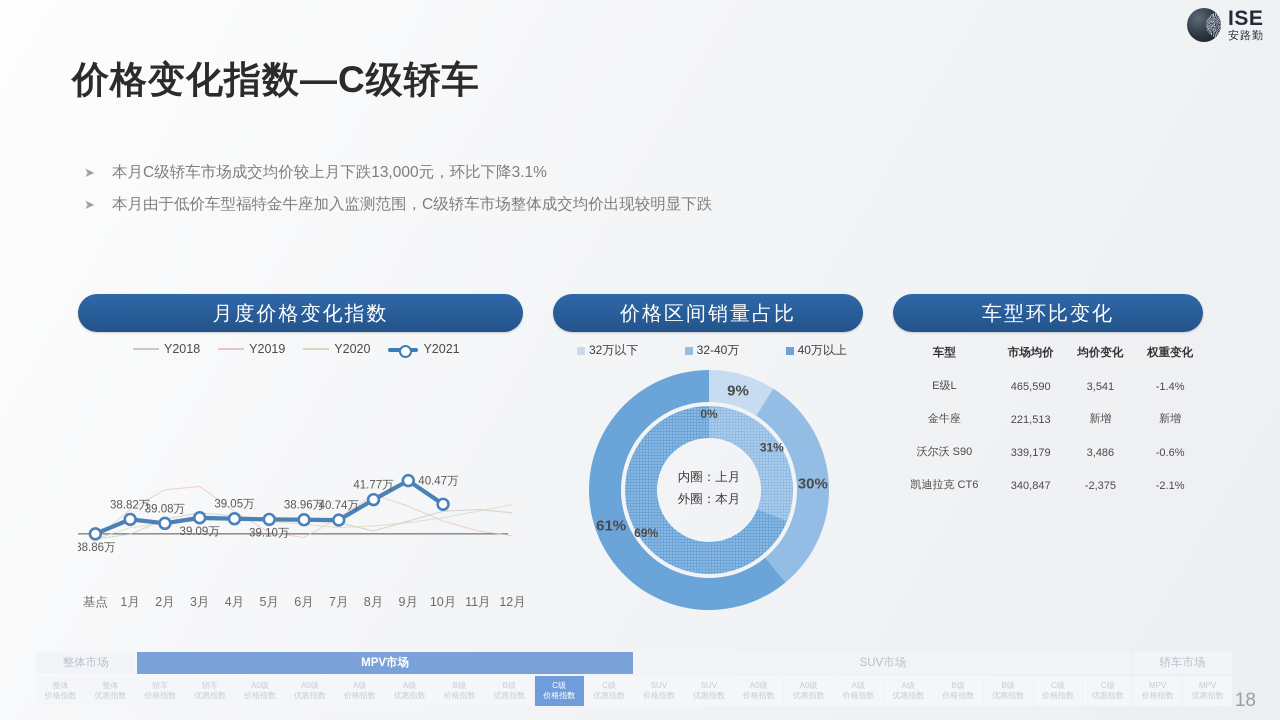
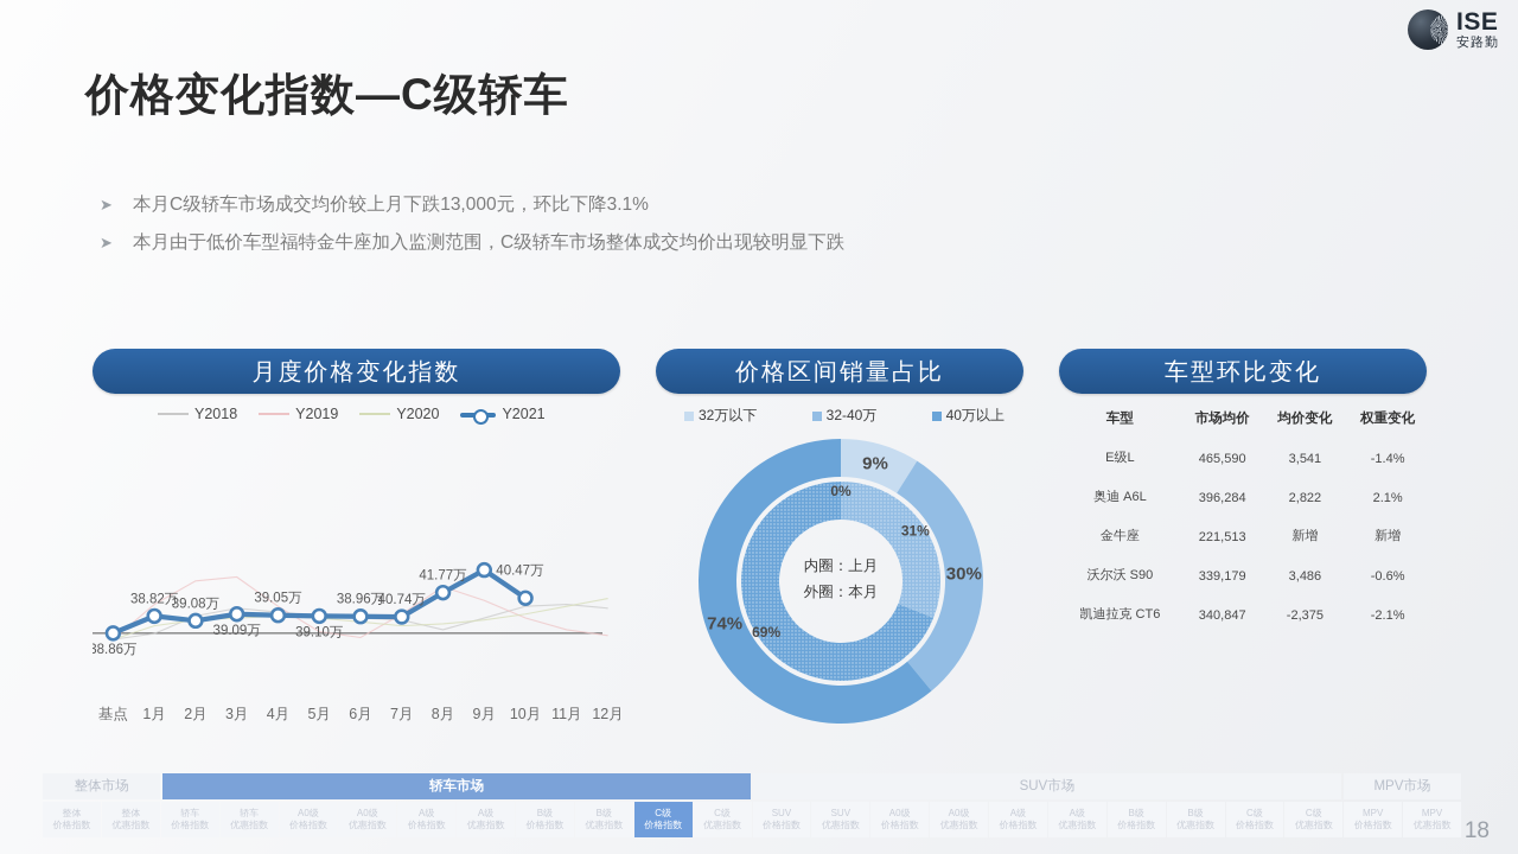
  ISE
  安路勤
  价格变化指数—C级轿车
  ➤
  本月C级轿车市场成交均价较上月下跌13,000元，环比下降3.1%
  ➤
  本月由于低价车型福特金牛座加入监测范围，C级轿车市场整体成交均价出现较明显下跌
  月度价格变化指数
  价格区间销量占比
  车型环比变化
  Y2018
  Y2019
  Y2020
  Y2021
  38.86万
  38.82万
  39.08万
  39.09万
  39.05万
  39.10万
  38.96万
  40.74万
  41.77万
  40.47万
  基点
  1月
  2月
  3月
  4月
  5月
  6月
  7月
  8月
  9月
  10月
  11月
  12月
  32万以下
  32-40万
  40万以上
  9%
  30%
- 61%
+ 74%
  31%
  69%
  0%
  内圈：上月
  外圈：本月
  车型	市场均价	均价变化	权重变化
  E级L	465,590	3,541	-1.4%
+ 奥迪 A6L	396,284	2,822	2.1%
  金牛座	221,513	新增	新增
  沃尔沃 S90	339,179	3,486	-0.6%
  凯迪拉克 CT6	340,847	-2,375	-2.1%
  整体市场
- MPV市场
+ 轿车市场
  SUV市场
- 轿车市场
+ MPV市场
  整体
  价格指数
  整体
  优惠指数
  轿车
  价格指数
  轿车
  优惠指数
  A0级
  价格指数
  A0级
  优惠指数
  A级
  价格指数
  A级
  优惠指数
  B级
  价格指数
  B级
  优惠指数
  C级
  价格指数
  C级
  优惠指数
  SUV
  价格指数
  SUV
  优惠指数
  A0级
  价格指数
  A0级
  优惠指数
  A级
  价格指数
  A级
  优惠指数
  B级
  价格指数
  B级
  优惠指数
  C级
  价格指数
  C级
  优惠指数
  MPV
  价格指数
  MPV
  优惠指数
  18
